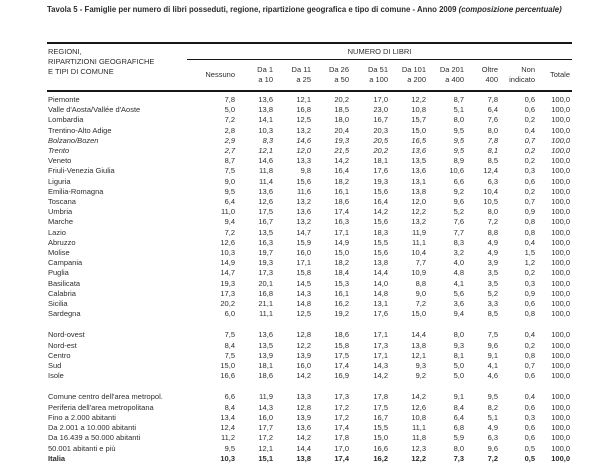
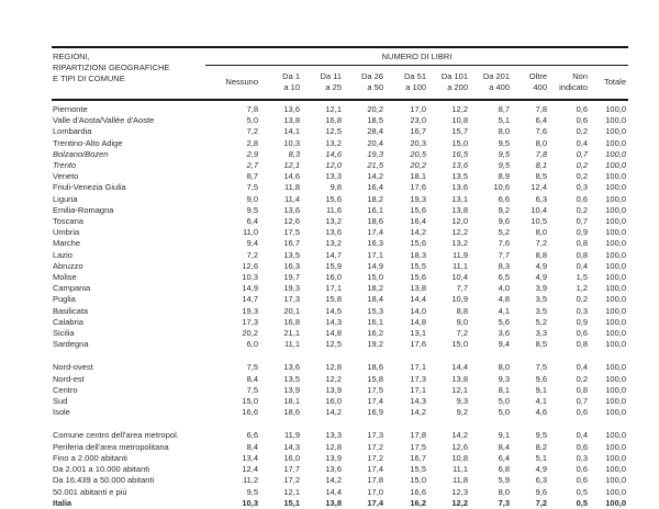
- Tavola 5 - Famiglie per numero di libri posseduti, regione, ripartizione geografica e tipo di comune - Anno 2009 (composizione percentuale)
  REGIONI, RIPARTIZIONI GEOGRAFICHE E TIPI DI COMUNE	NUMERO DI LIBRI
  Nessuno	Da 1 a 10	Da 11 a 25	Da 26 a 50	Da 51 a 100	Da 101 a 200	Da 201 a 400	Oltre 400	Non indicato	Totale
  Piemonte	7,8	13,6	12,1	20,2	17,0	12,2	8,7	7,8	0,6	100,0
  Valle d'Aosta/Vallée d'Aoste	5,0	13,8	16,8	18,5	23,0	10,8	5,1	6,4	0,6	100,0
- Lombardia	7,2	14,1	12,5	18,0	16,7	15,7	8,0	7,6	0,2	100,0
+ Lombardia	7,2	14,1	12,5	28,4	16,7	15,7	8,0	7,6	0,2	100,0
  Trentino-Alto Adige	2,8	10,3	13,2	20,4	20,3	15,0	9,5	8,0	0,4	100,0
  Bolzano/Bozen	2,9	8,3	14,6	19,3	20,5	16,5	9,5	7,8	0,7	100,0
  Trento	2,7	12,1	12,0	21,5	20,2	13,6	9,5	8,1	0,2	100,0
  Veneto	8,7	14,6	13,3	14,2	18,1	13,5	8,9	8,5	0,2	100,0
  Friuli-Venezia Giulia	7,5	11,8	9,8	16,4	17,6	13,6	10,6	12,4	0,3	100,0
  Liguria	9,0	11,4	15,6	18,2	19,3	13,1	6,6	6,3	0,6	100,0
  Emilia-Romagna	9,5	13,6	11,6	16,1	15,6	13,8	9,2	10,4	0,2	100,0
  Toscana	6,4	12,6	13,2	18,6	16,4	12,0	9,6	10,5	0,7	100,0
  Umbria	11,0	17,5	13,6	17,4	14,2	12,2	5,2	8,0	0,9	100,0
  Marche	9,4	16,7	13,2	16,3	15,6	13,2	7,6	7,2	0,8	100,0
  Lazio	7,2	13,5	14,7	17,1	18,3	11,9	7,7	8,8	0,8	100,0
  Abruzzo	12,6	16,3	15,9	14,9	15,5	11,1	8,3	4,9	0,4	100,0
- Molise	10,3	19,7	16,0	15,0	15,6	10,4	3,2	4,9	1,5	100,0
+ Molise	10,3	19,7	16,0	15,0	15,6	10,4	6,5	4,9	1,5	100,0
  Campania	14,9	19,3	17,1	18,2	13,8	7,7	4,0	3,9	1,2	100,0
  Puglia	14,7	17,3	15,8	18,4	14,4	10,9	4,8	3,5	0,2	100,0
  Basilicata	19,3	20,1	14,5	15,3	14,0	8,8	4,1	3,5	0,3	100,0
  Calabria	17,3	16,8	14,3	16,1	14,8	9,0	5,6	5,2	0,9	100,0
  Sicilia	20,2	21,1	14,8	16,2	13,1	7,2	3,6	3,3	0,6	100,0
  Sardegna	6,0	11,1	12,5	19,2	17,6	15,0	9,4	8,5	0,8	100,0
  Nord-ovest	7,5	13,6	12,8	18,6	17,1	14,4	8,0	7,5	0,4	100,0
  Nord-est	8,4	13,5	12,2	15,8	17,3	13,8	9,3	9,6	0,2	100,0
  Centro	7,5	13,9	13,9	17,5	17,1	12,1	8,1	9,1	0,8	100,0
  Sud	15,0	18,1	16,0	17,4	14,3	9,3	5,0	4,1	0,7	100,0
  Isole	16,6	18,6	14,2	16,9	14,2	9,2	5,0	4,6	0,6	100,0
  Comune centro dell'area metropol.	6,6	11,9	13,3	17,3	17,8	14,2	9,1	9,5	0,4	100,0
  Periferia dell'area metropolitana	8,4	14,3	12,8	17,2	17,5	12,6	8,4	8,2	0,6	100,0
  Fino a 2.000 abitanti	13,4	16,0	13,9	17,2	16,7	10,8	6,4	5,1	0,3	100,0
  Da 2.001 a 10.000 abitanti	12,4	17,7	13,6	17,4	15,5	11,1	6,8	4,9	0,6	100,0
  Da 16.439 a 50.000 abitanti	11,2	17,2	14,2	17,8	15,0	11,8	5,9	6,3	0,6	100,0
  50.001 abitanti e più	9,5	12,1	14,4	17,0	16,6	12,3	8,0	9,6	0,5	100,0
  Italia	10,3	15,1	13,8	17,4	16,2	12,2	7,3	7,2	0,5	100,0
